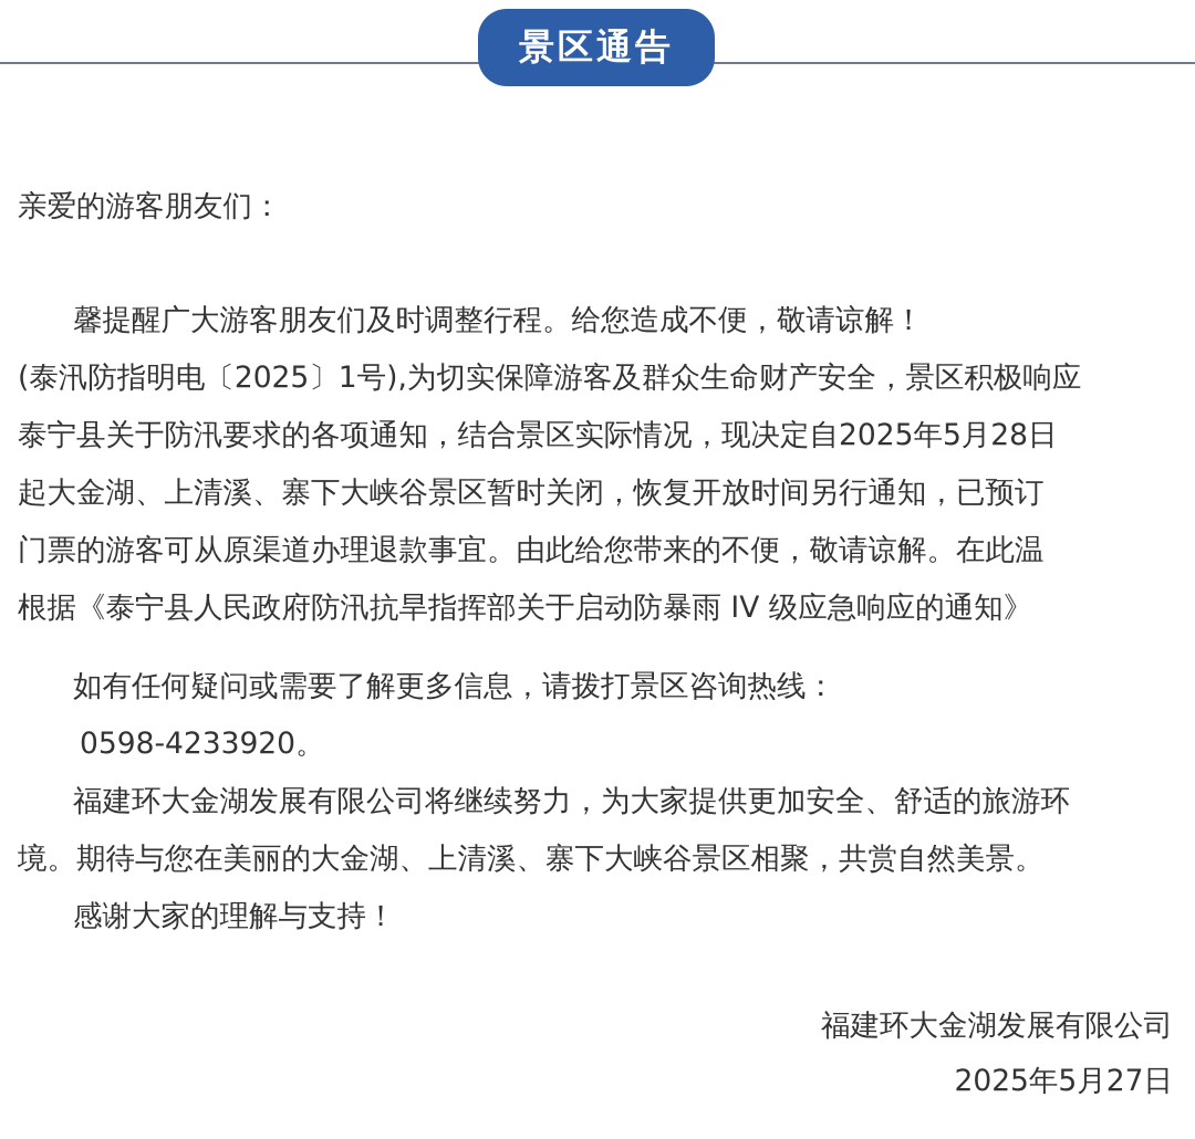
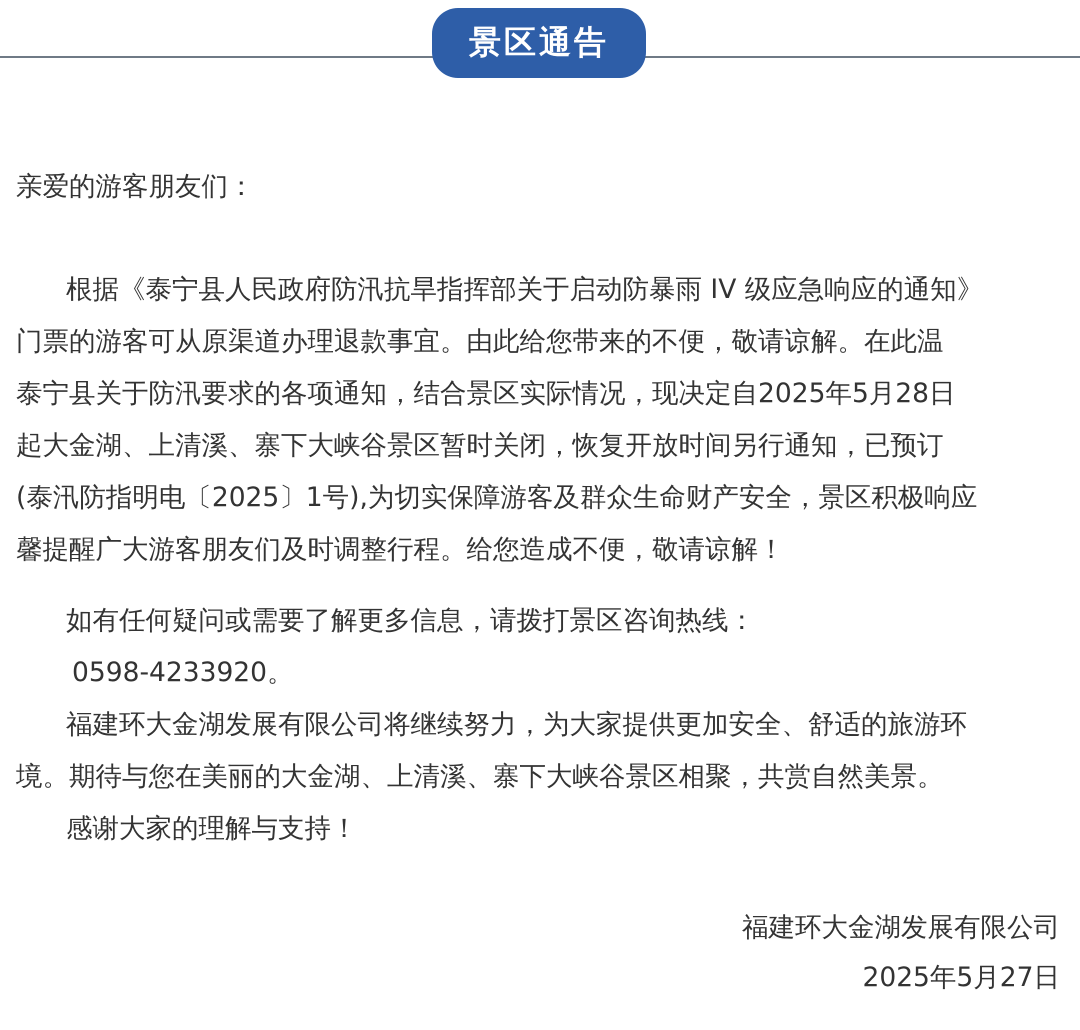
  景区通告
  亲爱的游客朋友们：
- 馨提醒广大游客朋友们及时调整行程。给您造成不便，敬请谅解！
+ 根据《泰宁县人民政府防汛抗旱指挥部关于启动防暴雨 IV 级应急响应的通知》
- (泰汛防指明电〔2025〕1号),为切实保障游客及群众生命财产安全，景区积极响应
+ 门票的游客可从原渠道办理退款事宜。由此给您带来的不便，敬请谅解。在此温
  泰宁县关于防汛要求的各项通知，结合景区实际情况，现决定自2025年5月28日
  起大金湖、上清溪、寨下大峡谷景区暂时关闭，恢复开放时间另行通知，已预订
- 门票的游客可从原渠道办理退款事宜。由此给您带来的不便，敬请谅解。在此温
+ (泰汛防指明电〔2025〕1号),为切实保障游客及群众生命财产安全，景区积极响应
- 根据《泰宁县人民政府防汛抗旱指挥部关于启动防暴雨 IV 级应急响应的通知》
+ 馨提醒广大游客朋友们及时调整行程。给您造成不便，敬请谅解！
  如有任何疑问或需要了解更多信息，请拨打景区咨询热线：
  0598-4233920。
  福建环大金湖发展有限公司将继续努力，为大家提供更加安全、舒适的旅游环
  境。期待与您在美丽的大金湖、上清溪、寨下大峡谷景区相聚，共赏自然美景。
  感谢大家的理解与支持！
  福建环大金湖发展有限公司
  2025年5月27日
